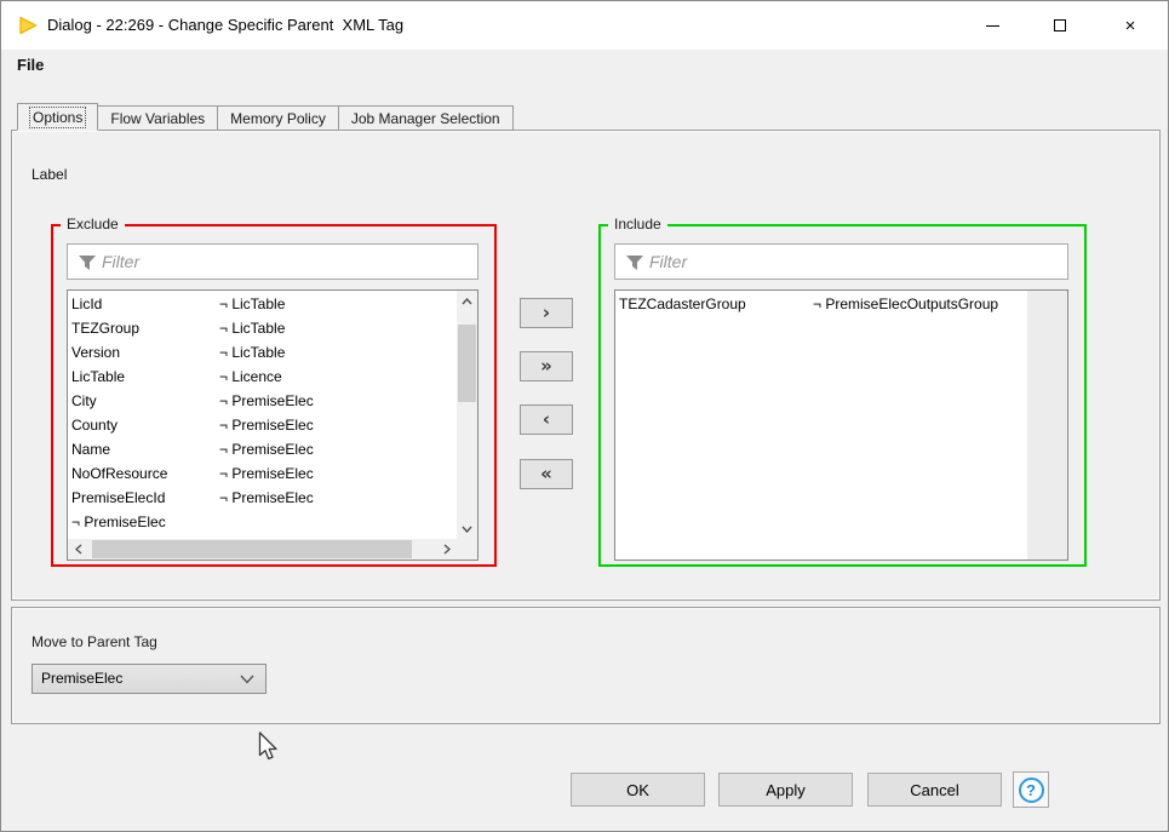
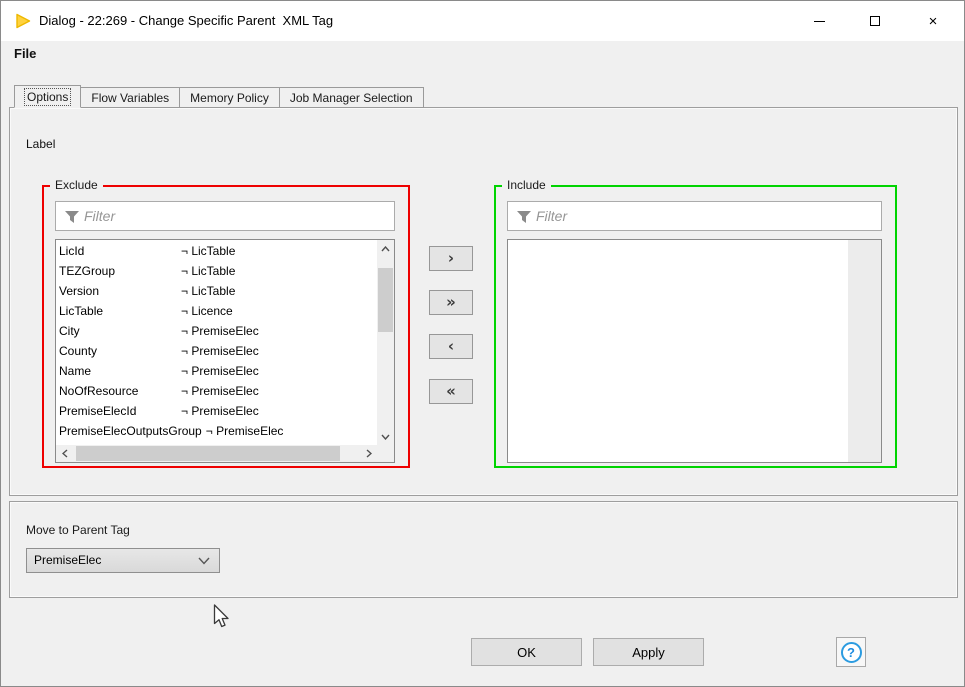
  Dialog - 22:269 - Change Specific Parent XML Tag
  ×
  File
  Options
  Flow Variables
  Memory Policy
  Job Manager Selection
  Label
  Exclude
  Filter
  LicId
  ¬ LicTable
  TEZGroup
  ¬ LicTable
  Version
  ¬ LicTable
  LicTable
  ¬ Licence
  City
  ¬ PremiseElec
  County
  ¬ PremiseElec
  Name
  ¬ PremiseElec
  NoOfResource
  ¬ PremiseElec
  PremiseElecId
  ¬ PremiseElec
+ PremiseElecOutputsGroup
  ¬ PremiseElec
  ›
  »
  ‹
  «
  Include
  Filter
- TEZCadasterGroup
- ¬ PremiseElecOutputsGroup
  Move to Parent Tag
  PremiseElec
  OK
  Apply
- Cancel
  ?
